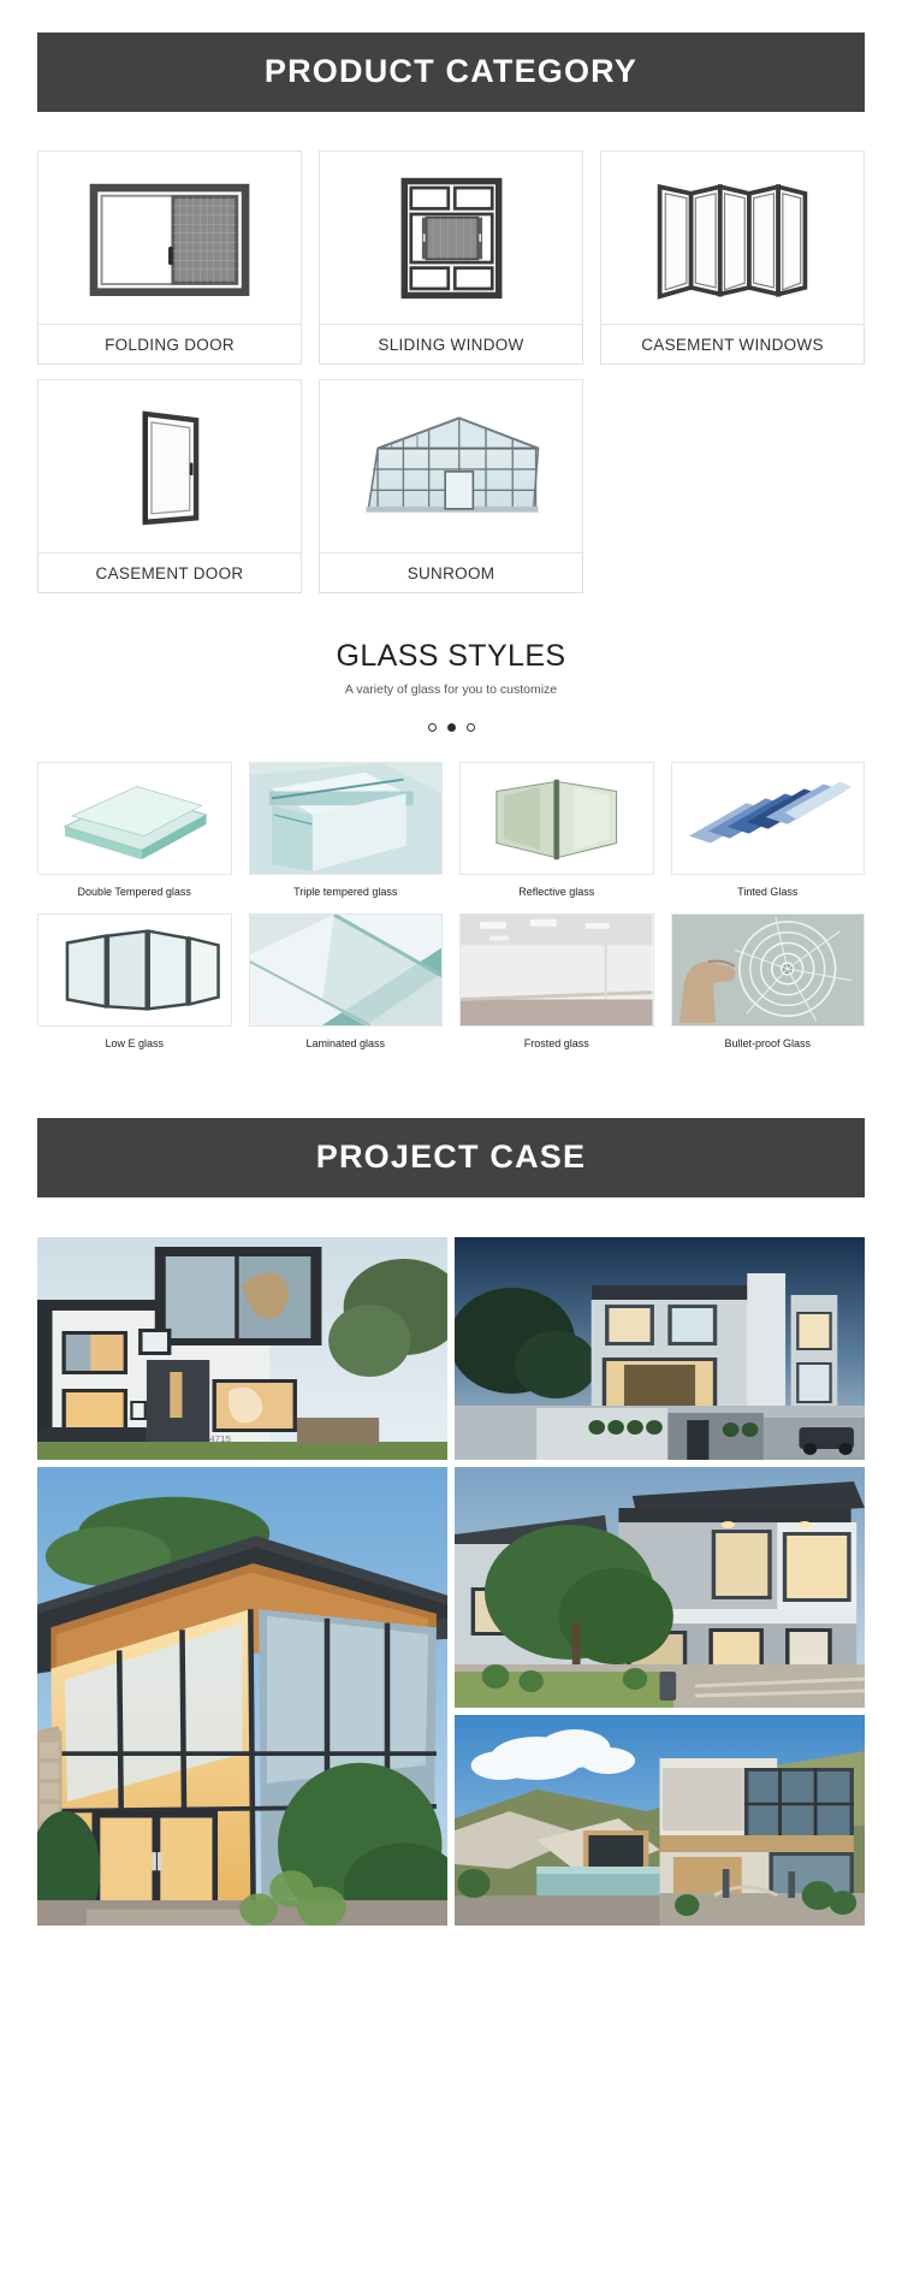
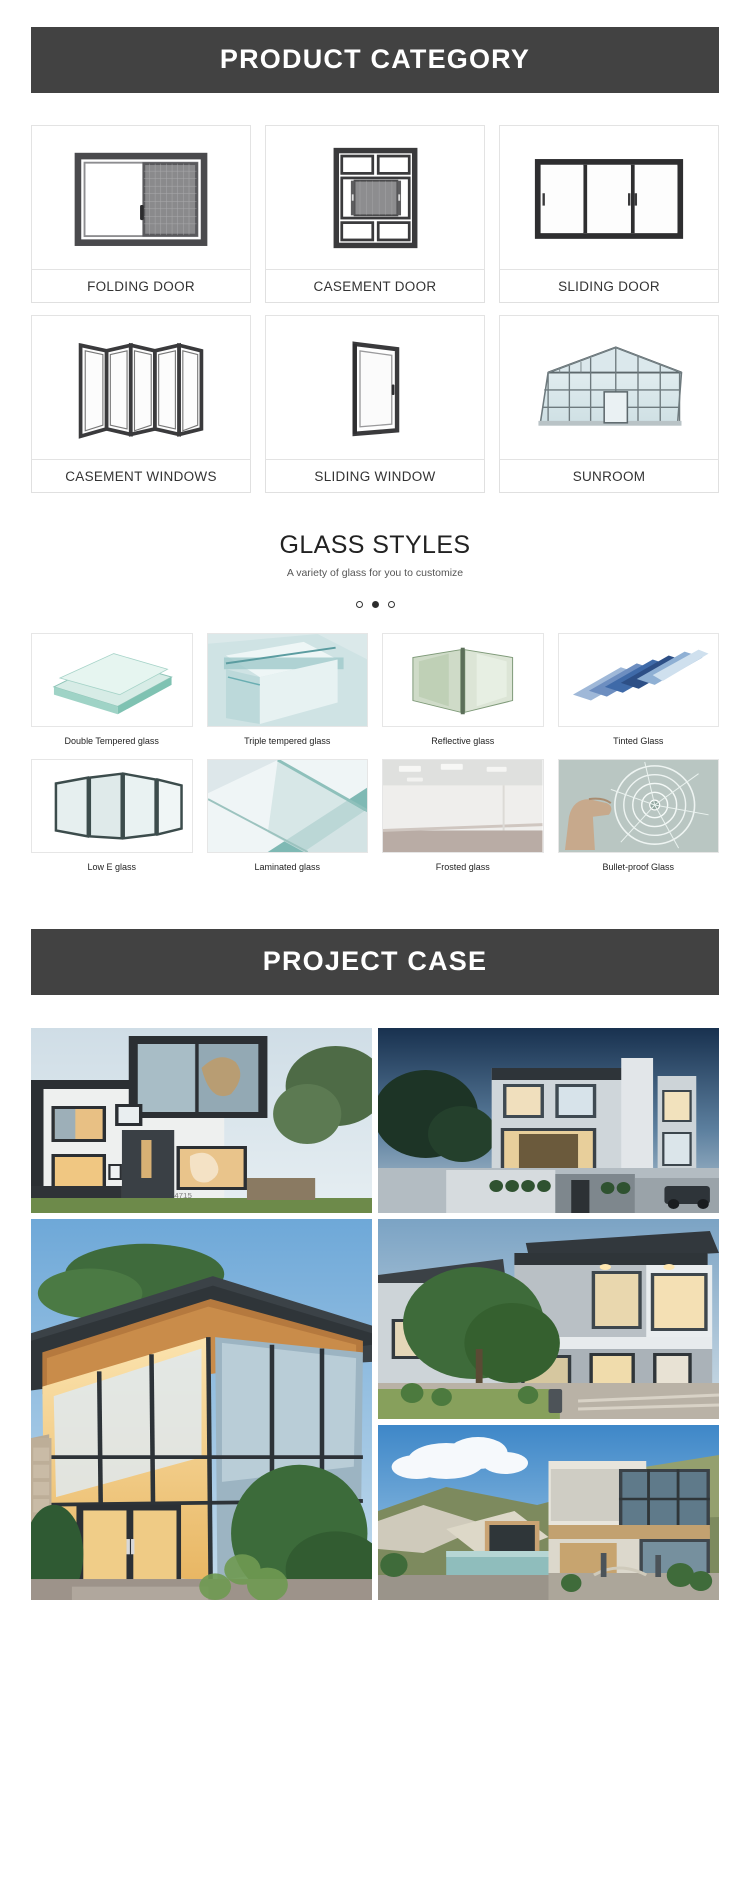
  PRODUCT CATEGORY
  FOLDING DOOR
- SLIDING WINDOW
+ CASEMENT DOOR
+ SLIDING DOOR
  CASEMENT WINDOWS
- CASEMENT DOOR
+ SLIDING WINDOW
  SUNROOM
  GLASS STYLES
  A variety of glass for you to customize
  Double Tempered glass
  Triple tempered glass
  Reflective glass
  Tinted Glass
  Low E glass
  Laminated glass
  Frosted glass
  Bullet-proof Glass
  PROJECT CASE
  4715
